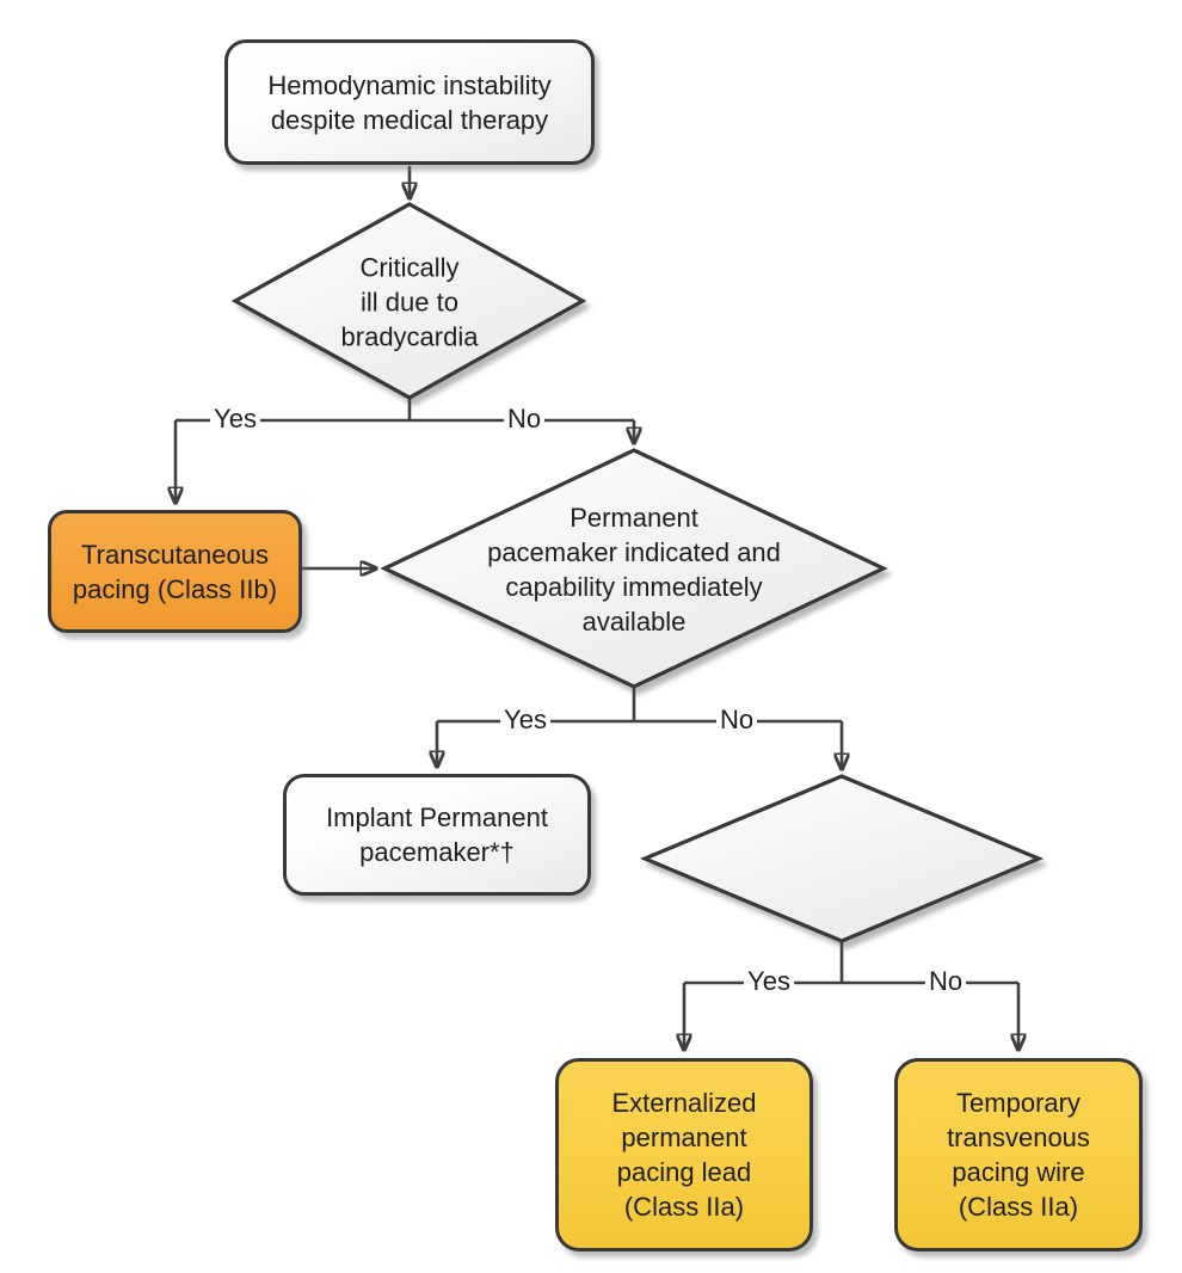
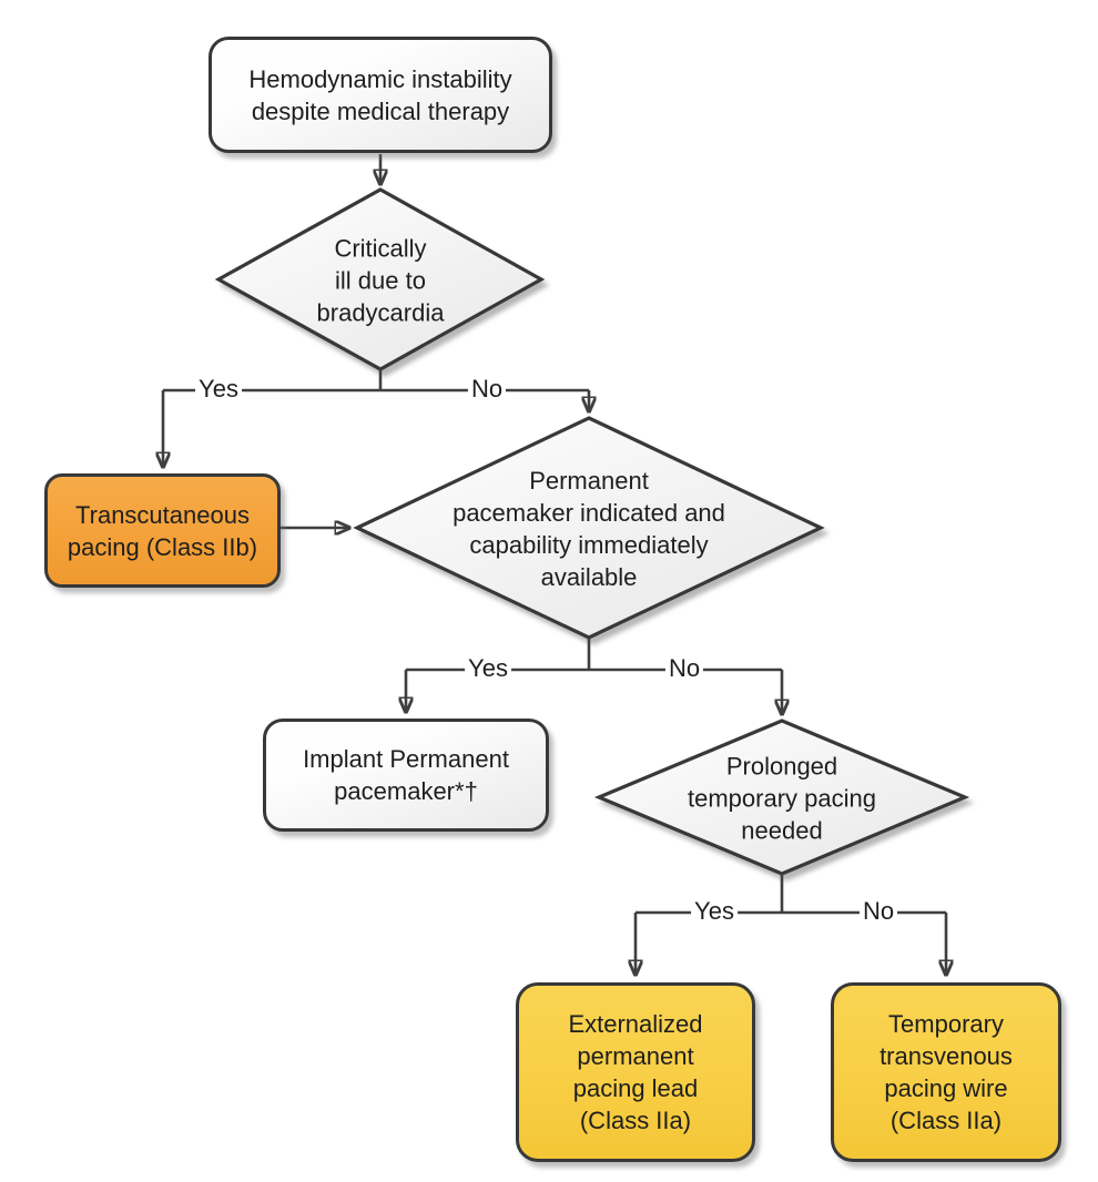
  Hemodynamic instability
  despite medical therapy
  Critically
  ill due to
  bradycardia
  Yes
  No
  Transcutaneous
  pacing (Class IIb)
  Permanent
  pacemaker indicated and
  capability immediately
  available
  Yes
  No
  Implant Permanent
  pacemaker*†
+ Prolonged
+ temporary pacing
+ needed
  Yes
  No
  Externalized
  permanent
  pacing lead
  (Class IIa)
  Temporary
  transvenous
  pacing wire
  (Class IIa)
